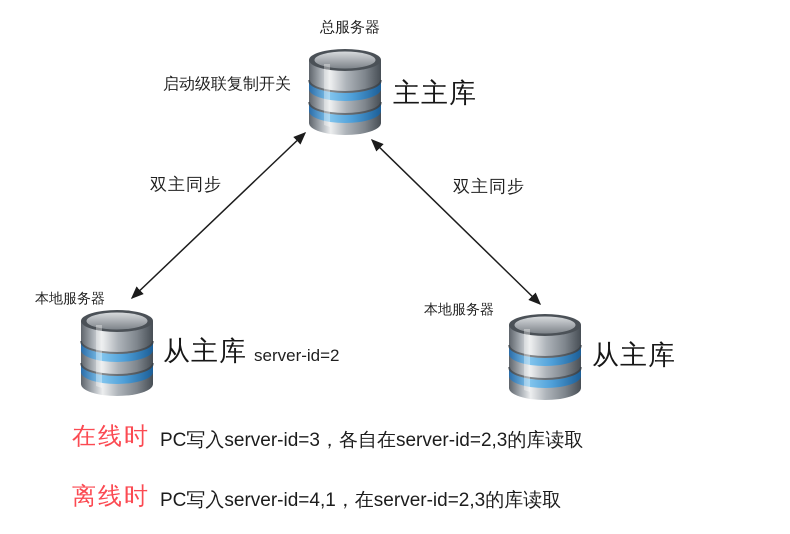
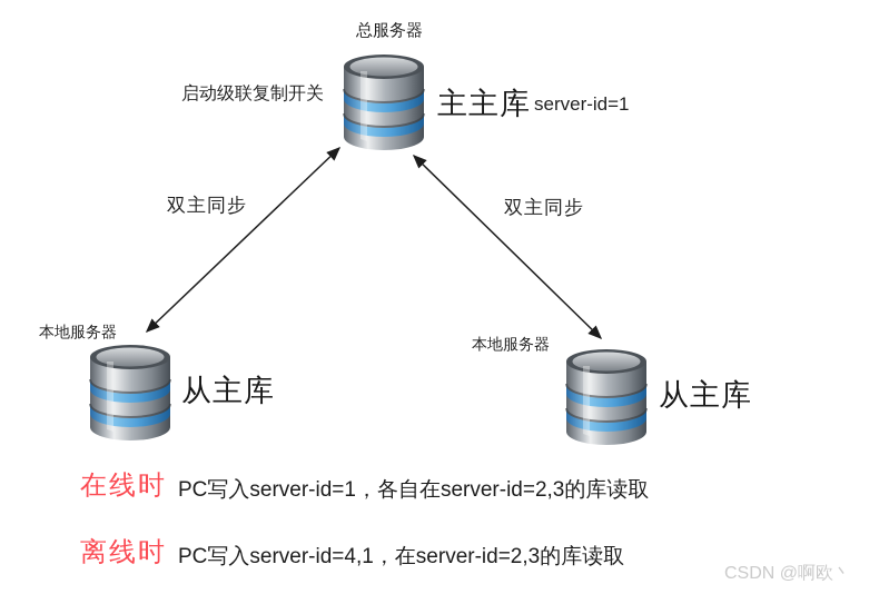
  总服务器
  启动级联复制开关
  主主库
+ server-id=1
  双主同步
  双主同步
  本地服务器
  从主库
- server-id=2
  本地服务器
  从主库
  在线时
- PC写入server-id=3，各自在server-id=2,3的库读取
+ PC写入server-id=1，各自在server-id=2,3的库读取
  离线时
  PC写入server-id=4,1，在server-id=2,3的库读取
+ CSDN @啊欧丶
